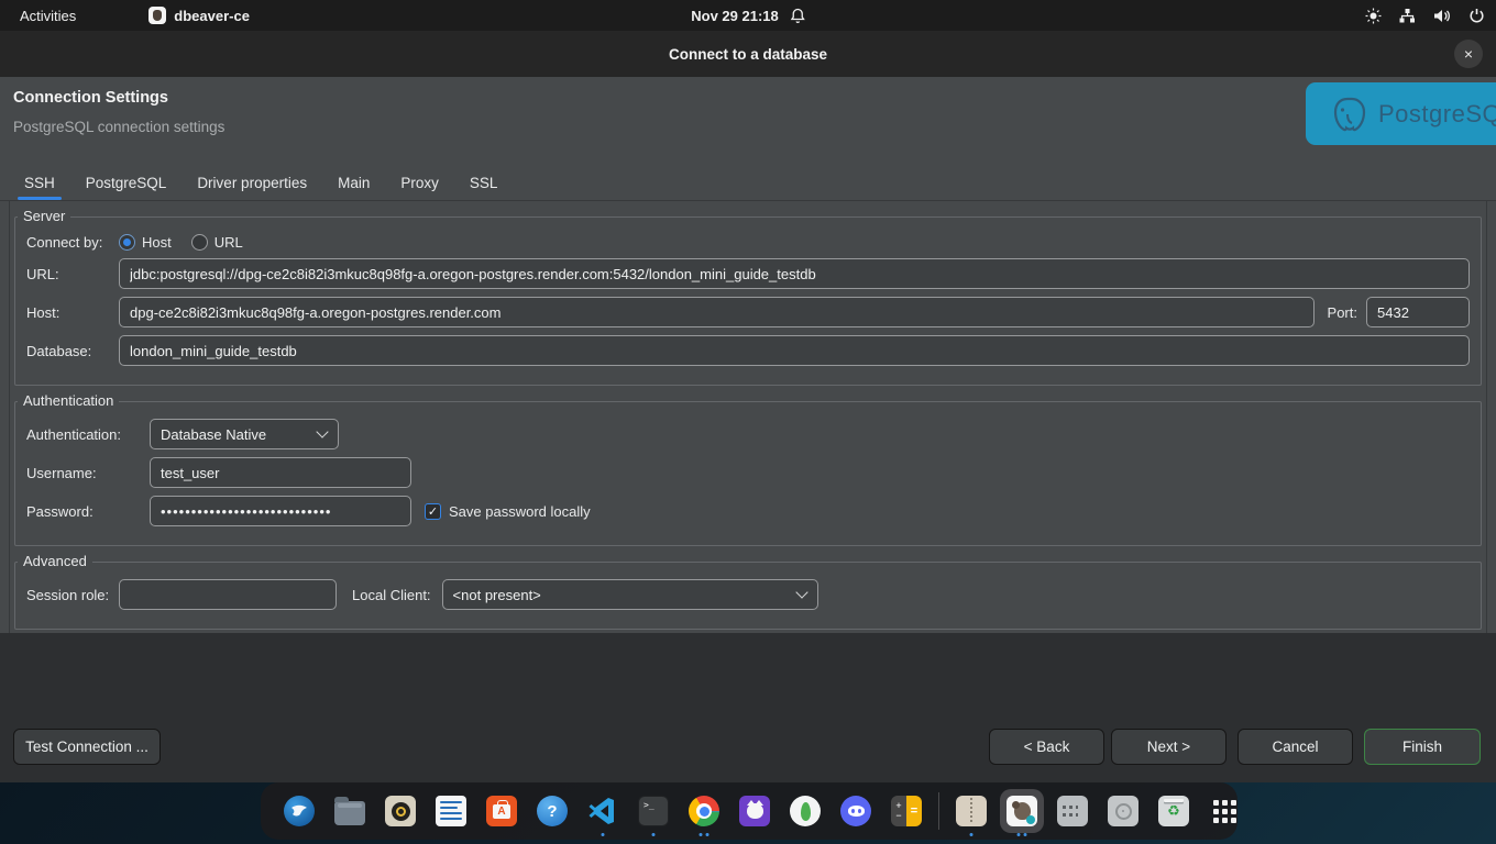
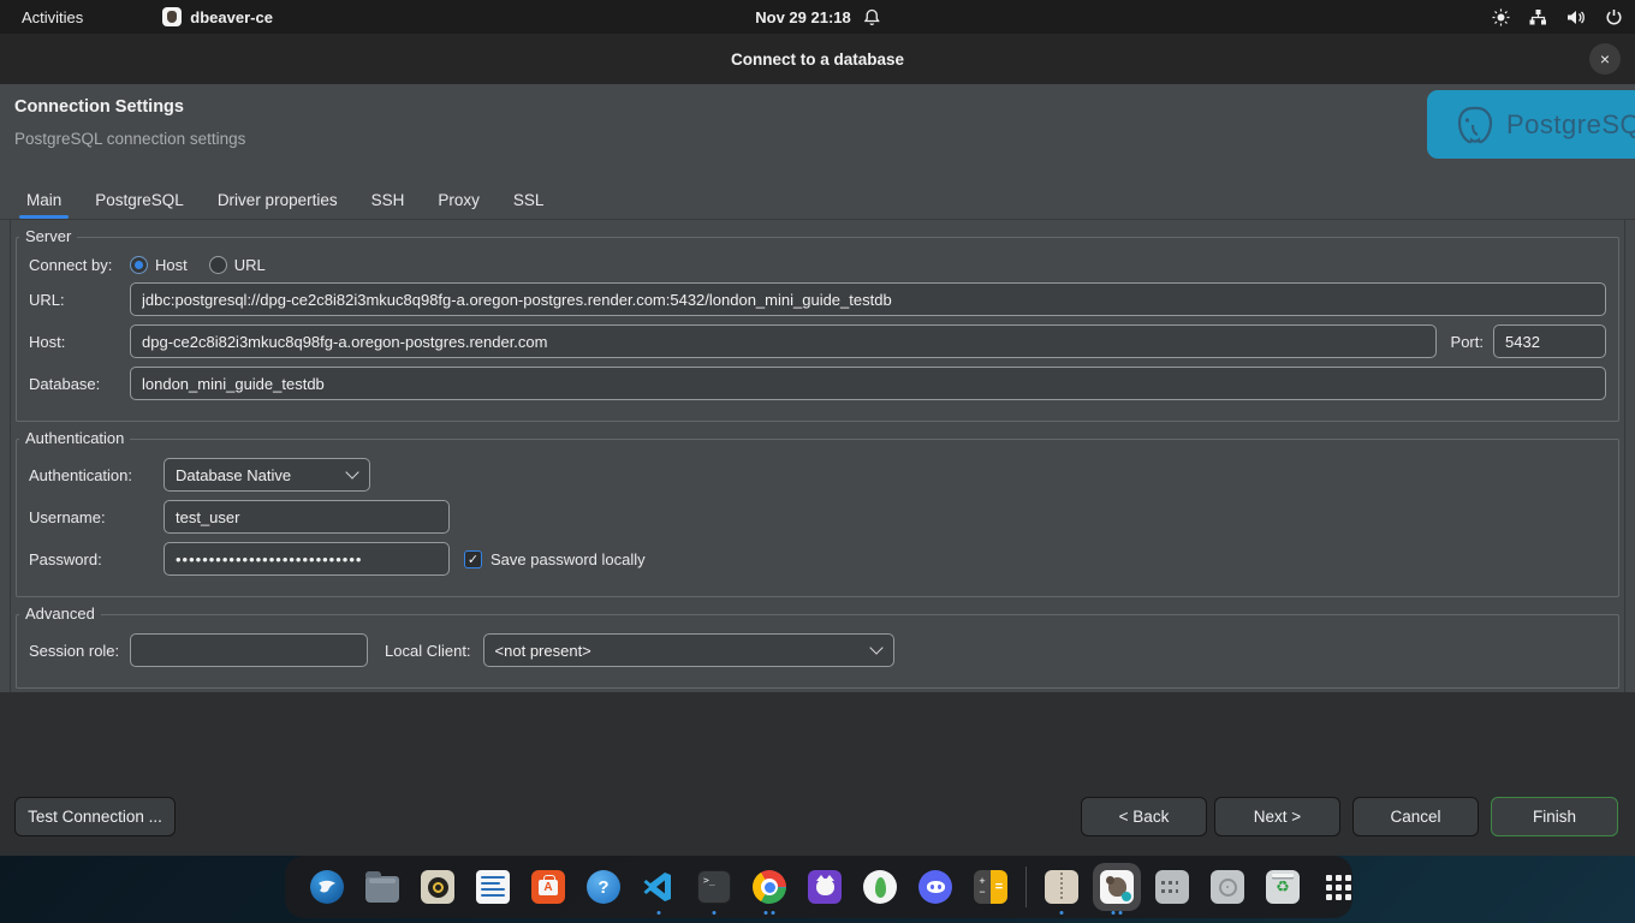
  Activities
  dbeaver-ce
  Nov 29 21:18
  Connect to a database
  ×
  Connection Settings
  PostgreSQL connection settings
  PostgreSQ
- SSH
+ Main
  PostgreSQL
  Driver properties
- Main
+ SSH
  Proxy
  SSL
  Server
  Connect by:
  Host
  URL
  URL:
  jdbc:postgresql://dpg-ce2c8i82i3mkuc8q98fg-a.oregon-postgres.render.com:5432/london_mini_guide_testdb
  Host:
  dpg-ce2c8i82i3mkuc8q98fg-a.oregon-postgres.render.com
  Port:
  5432
  Database:
  london_mini_guide_testdb
  Authentication
  Authentication:
  Database Native
  Username:
  test_user
  Password:
  ••••••••••••••••••••••••••••
  ✓
  Save password locally
  Advanced
  Session role:
  Local Client:
  <not present>
  Test Connection ...
  < Back
  Next >
  Cancel
  Finish
  A
  ?
  +
  −
  =
  ♻
